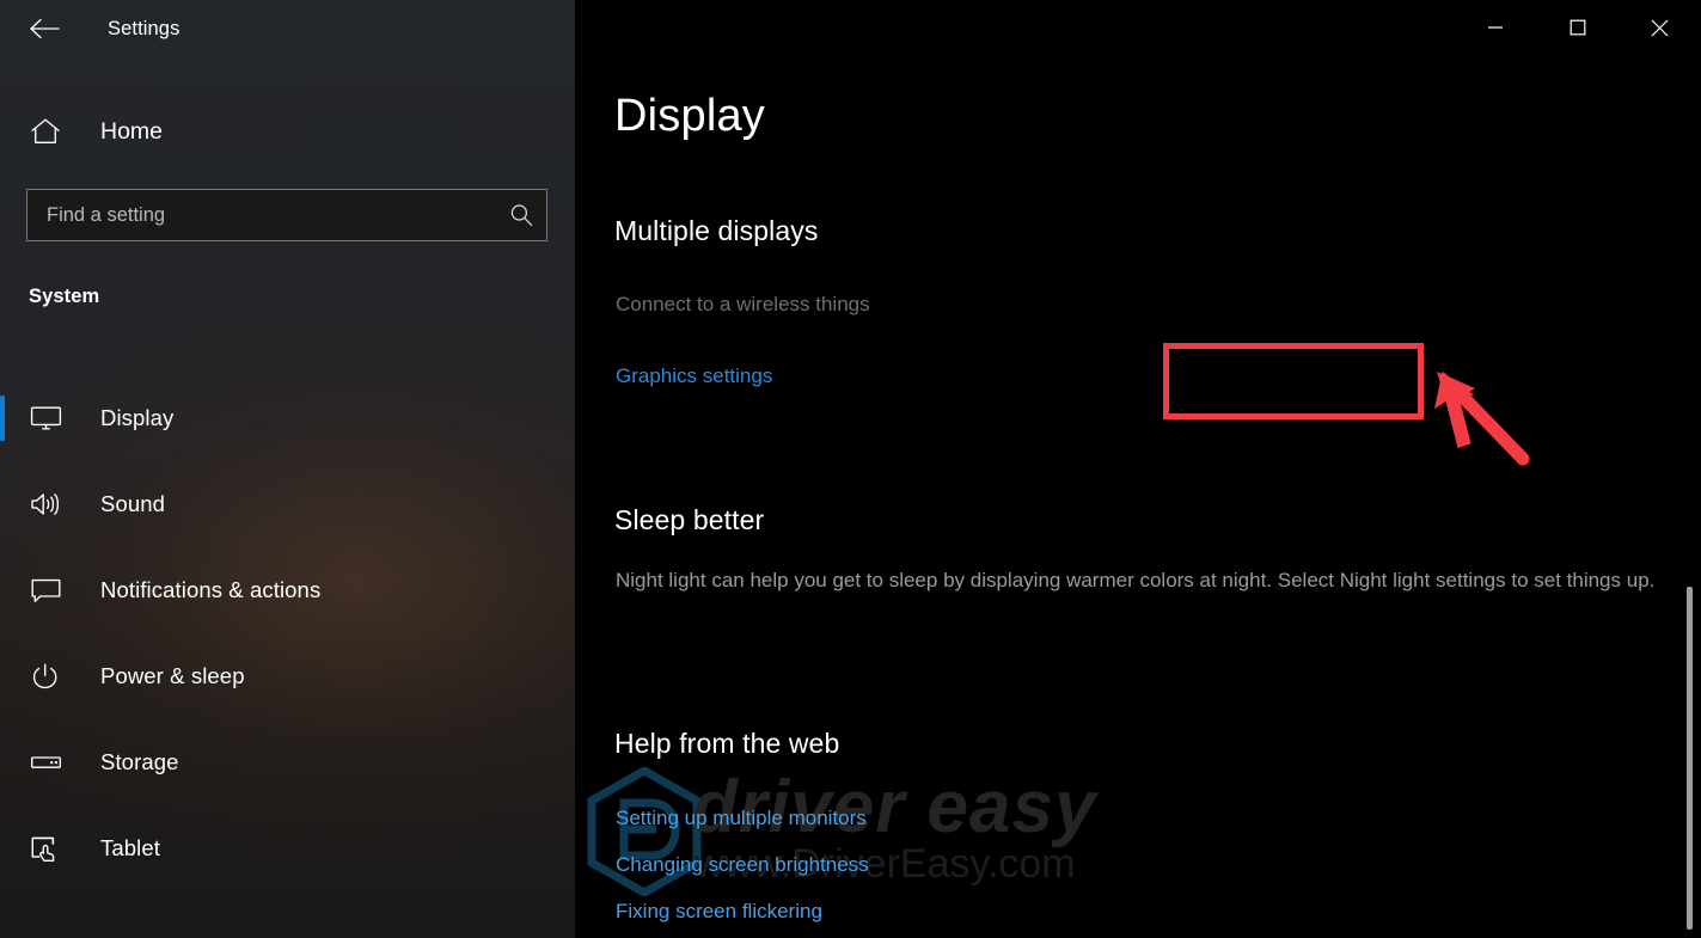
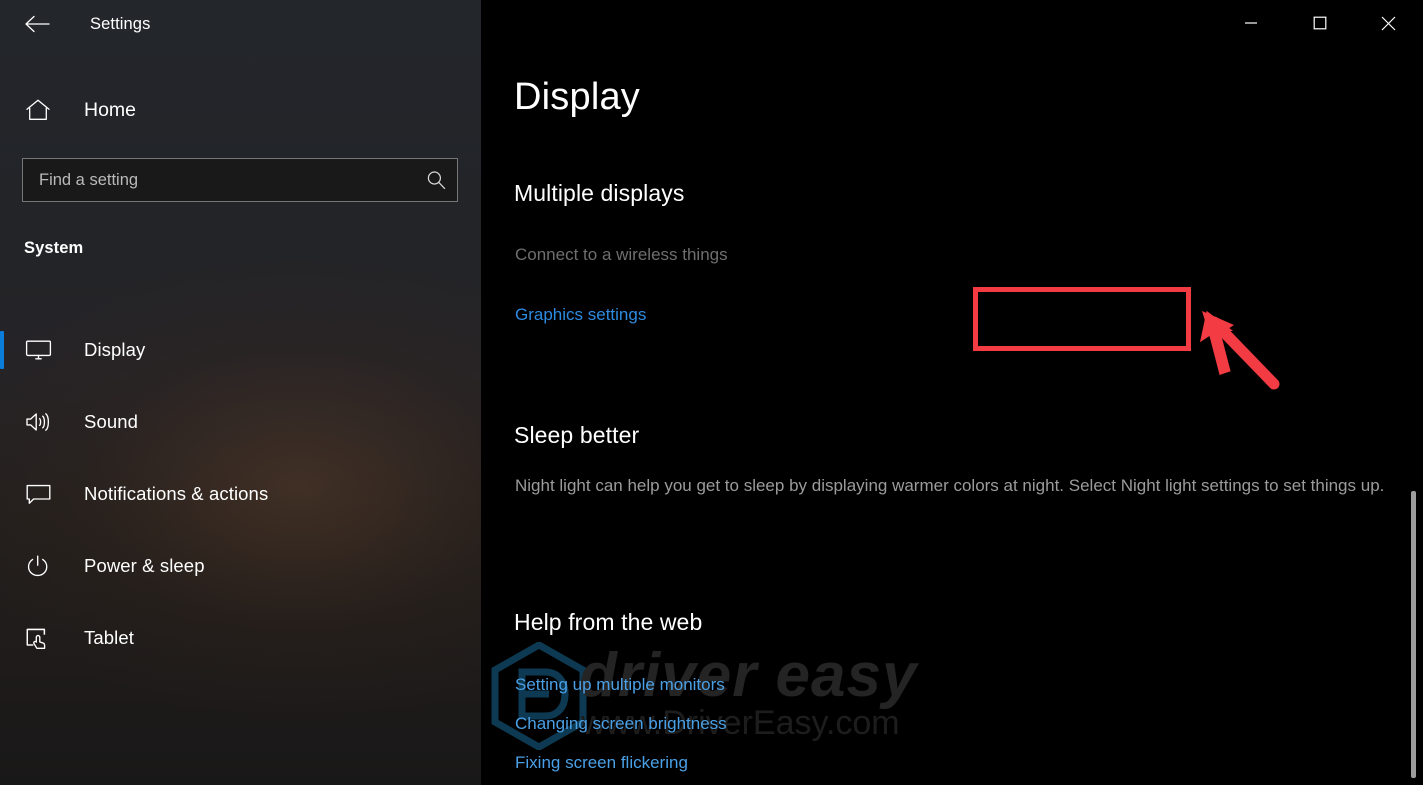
  Settings
  Home
  Find a setting
  System
  Display
  Sound
  Notifications & actions
  Power & sleep
- Storage
  Tablet
  driver easy
  www.DriverEasy.com
  Display
  Multiple displays
  Connect to a wireless things
  Graphics settings
  Sleep better
  Night light can help you get to sleep by displaying warmer colors at night. Select Night light settings to set things up.
  Help from the web
  Setting up multiple monitors
  Changing screen brightness
  Fixing screen flickering
